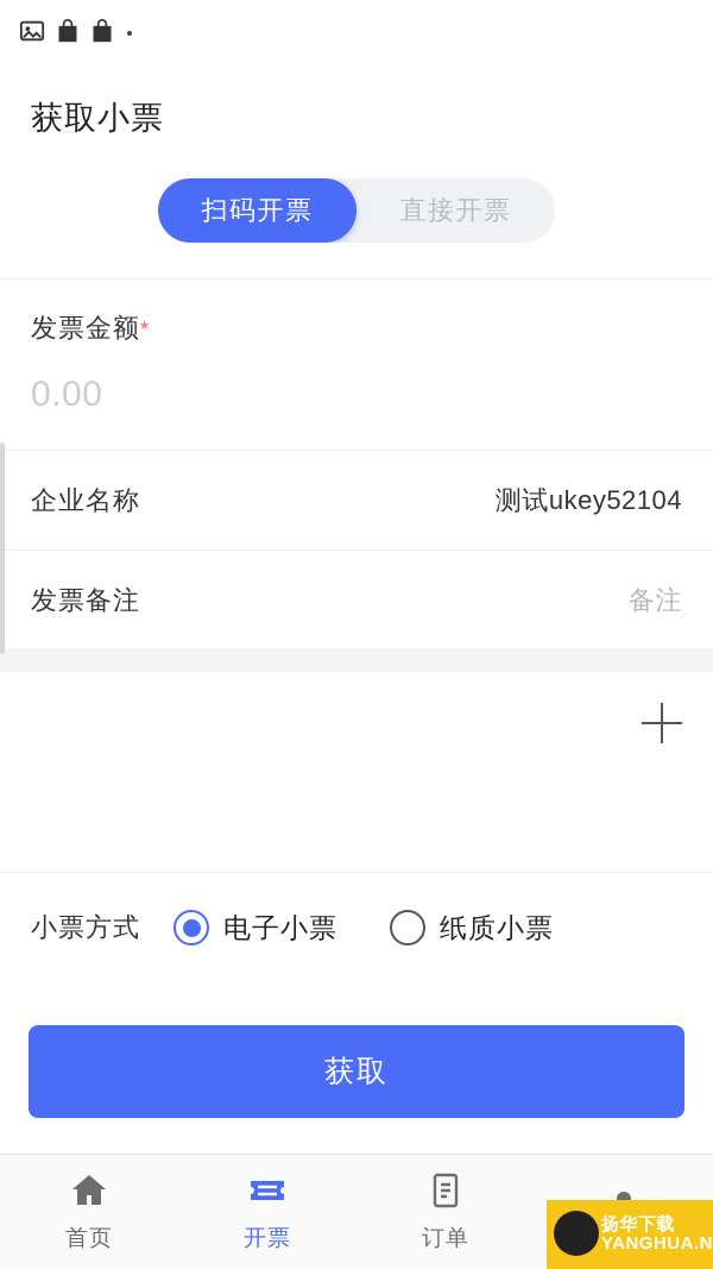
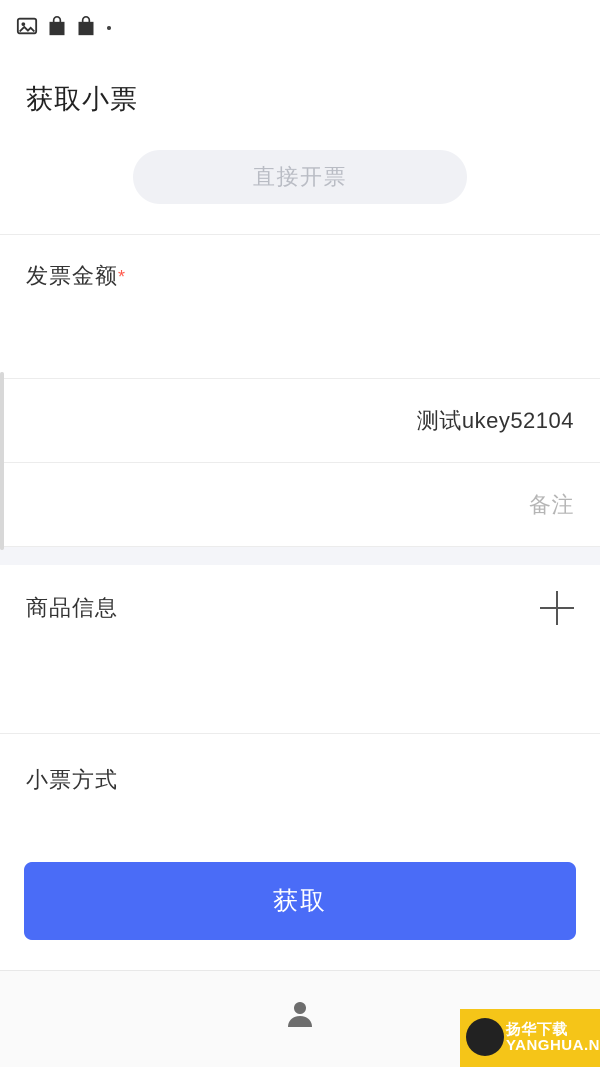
  获取小票
- 扫码开票
  直接开票
  发票金额*
- 0.00
- 企业名称
  测试ukey52104
- 发票备注
  备注
+ 商品信息
  小票方式
- 电子小票
- 纸质小票
  获取
- 首页
- 开票
- 订单
  扬华下载
  YANGHUA.N
